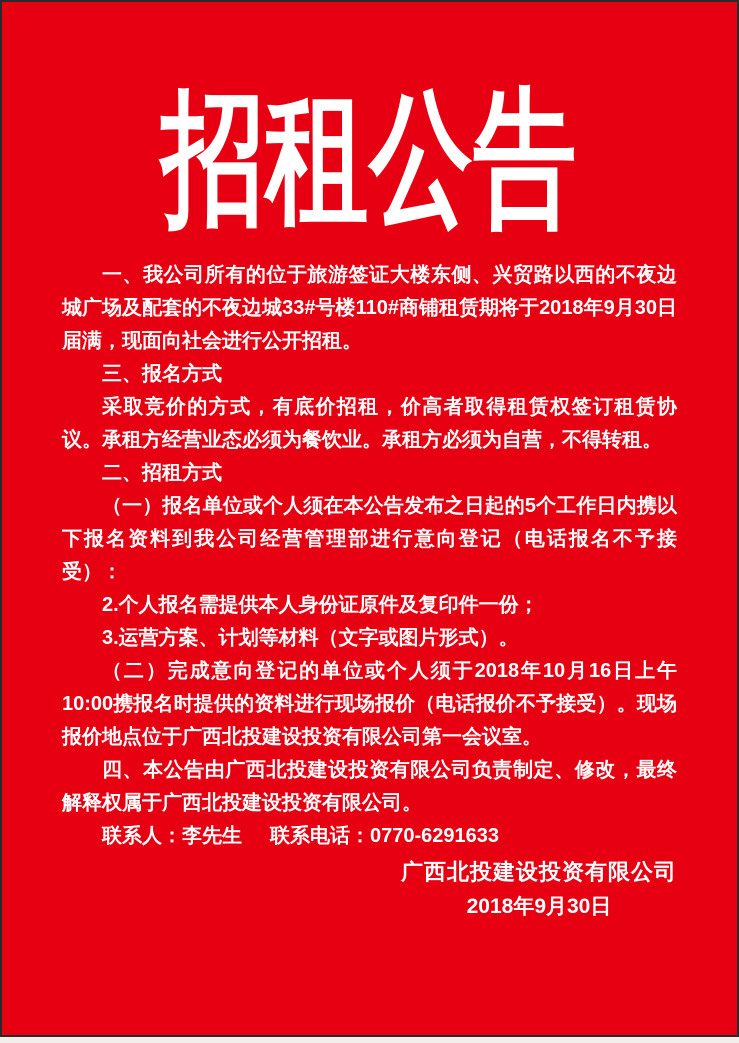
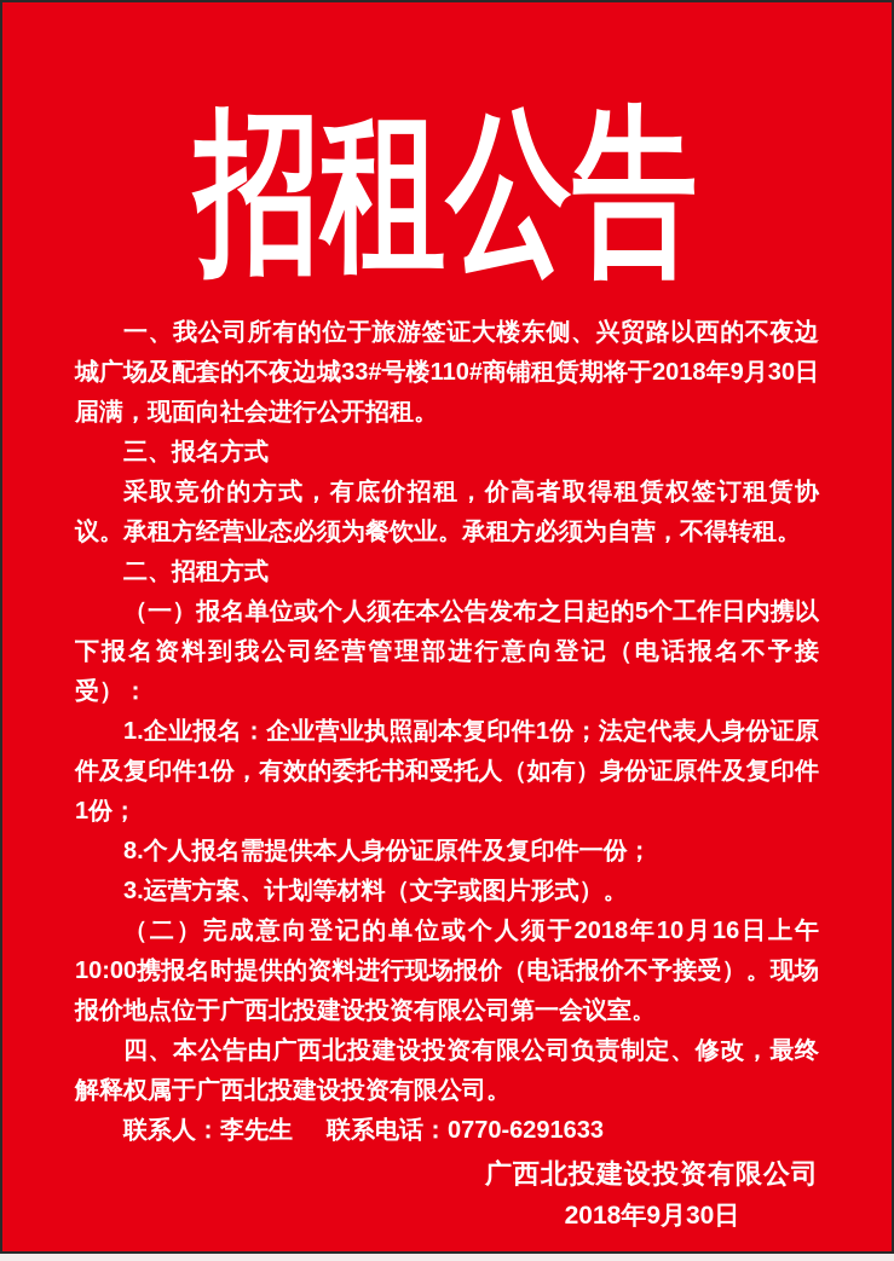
  招租公告
  一、我公司所有的位于旅游签证大楼东侧、兴贸路以西的不夜边城广场及配套的不夜边城33#号楼110#商铺租赁期将于2018年9月30日届满，现面向社会进行公开招租。
  三、报名方式
  采取竞价的方式，有底价招租，价高者取得租赁权签订租赁协议。承租方经营业态必须为餐饮业。承租方必须为自营，不得转租。
  二、招租方式
  （一）报名单位或个人须在本公告发布之日起的5个工作日内携以下报名资料到我公司经营管理部进行意向登记（电话报名不予接受）：
+ 1.企业报名：企业营业执照副本复印件1份；法定代表人身份证原件及复印件1份，有效的委托书和受托人（如有）身份证原件及复印件1份；
- 2.个人报名需提供本人身份证原件及复印件一份；
+ 8.个人报名需提供本人身份证原件及复印件一份；
  3.运营方案、计划等材料（文字或图片形式）。
  （二）完成意向登记的单位或个人须于2018年10月16日上午10:00携报名时提供的资料进行现场报价（电话报价不予接受）。现场报价地点位于广西北投建设投资有限公司第一会议室。
  四、本公告由广西北投建设投资有限公司负责制定、修改，最终解释权属于广西北投建设投资有限公司。
  联系人：李先生 联系电话：0770-6291633
  广西北投建设投资有限公司
  2018年9月30日
